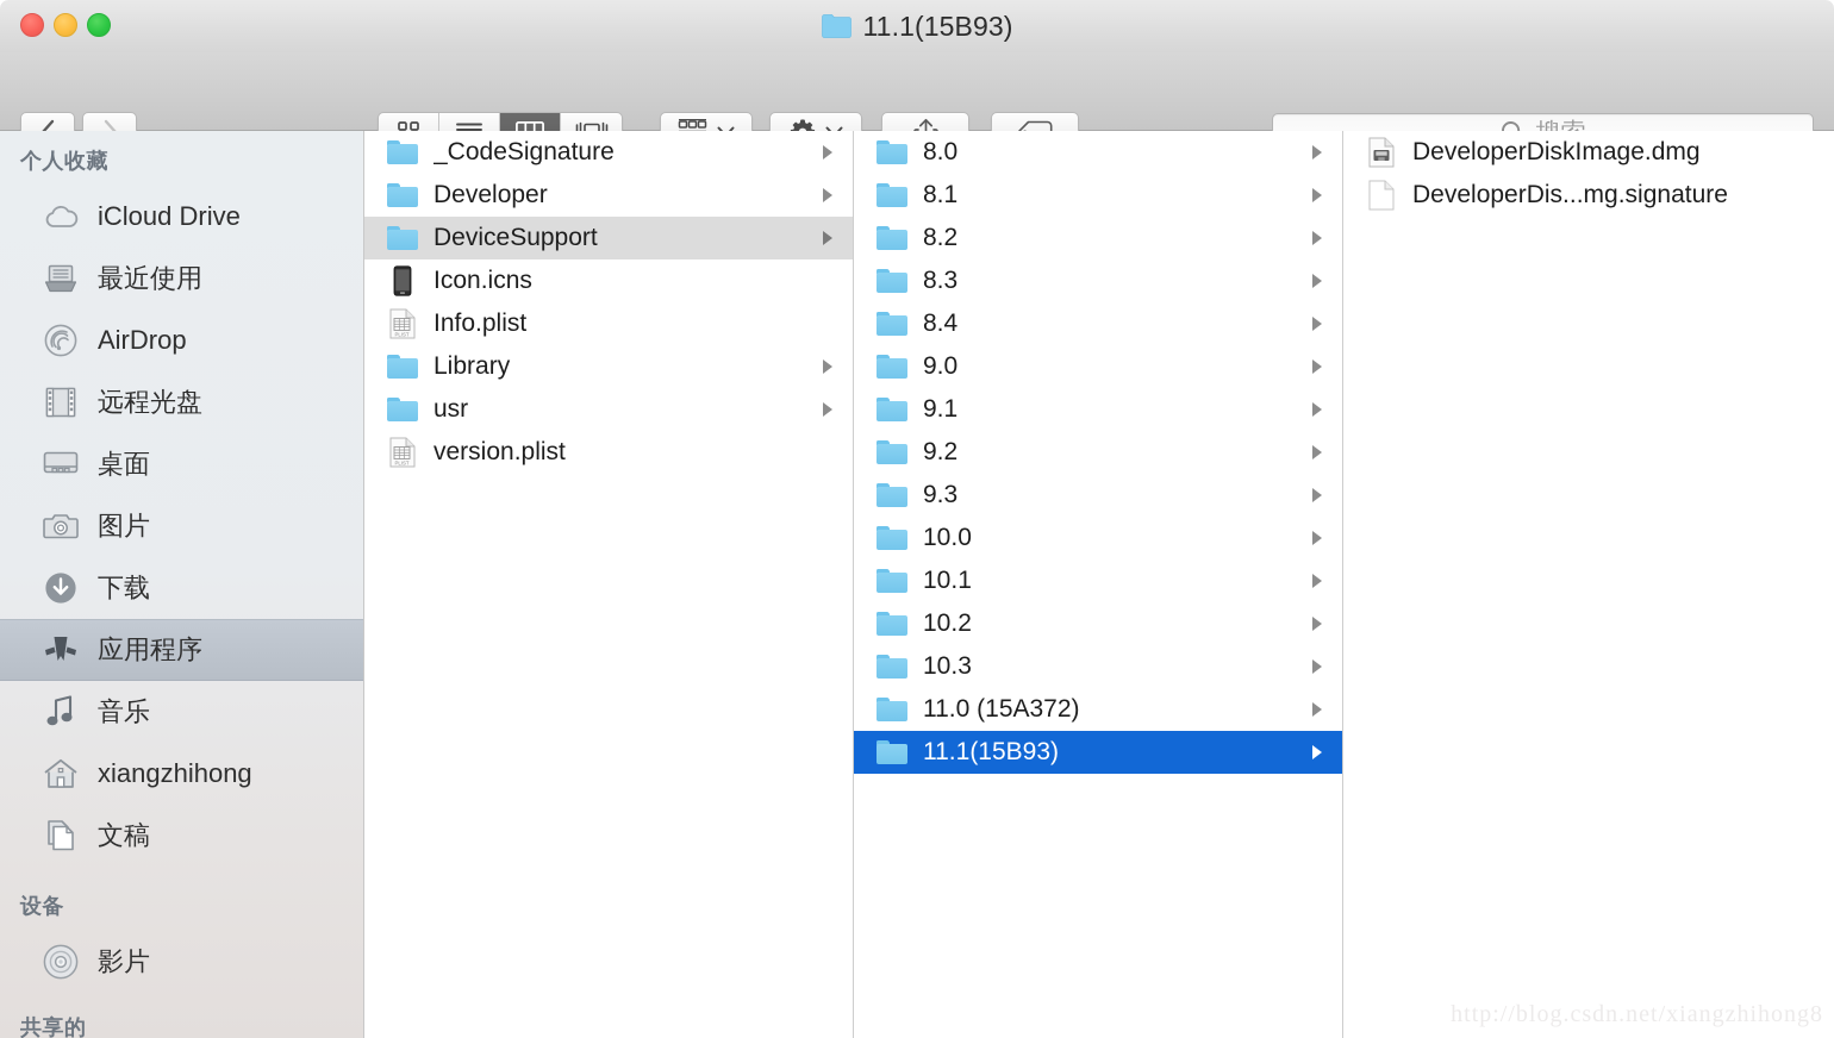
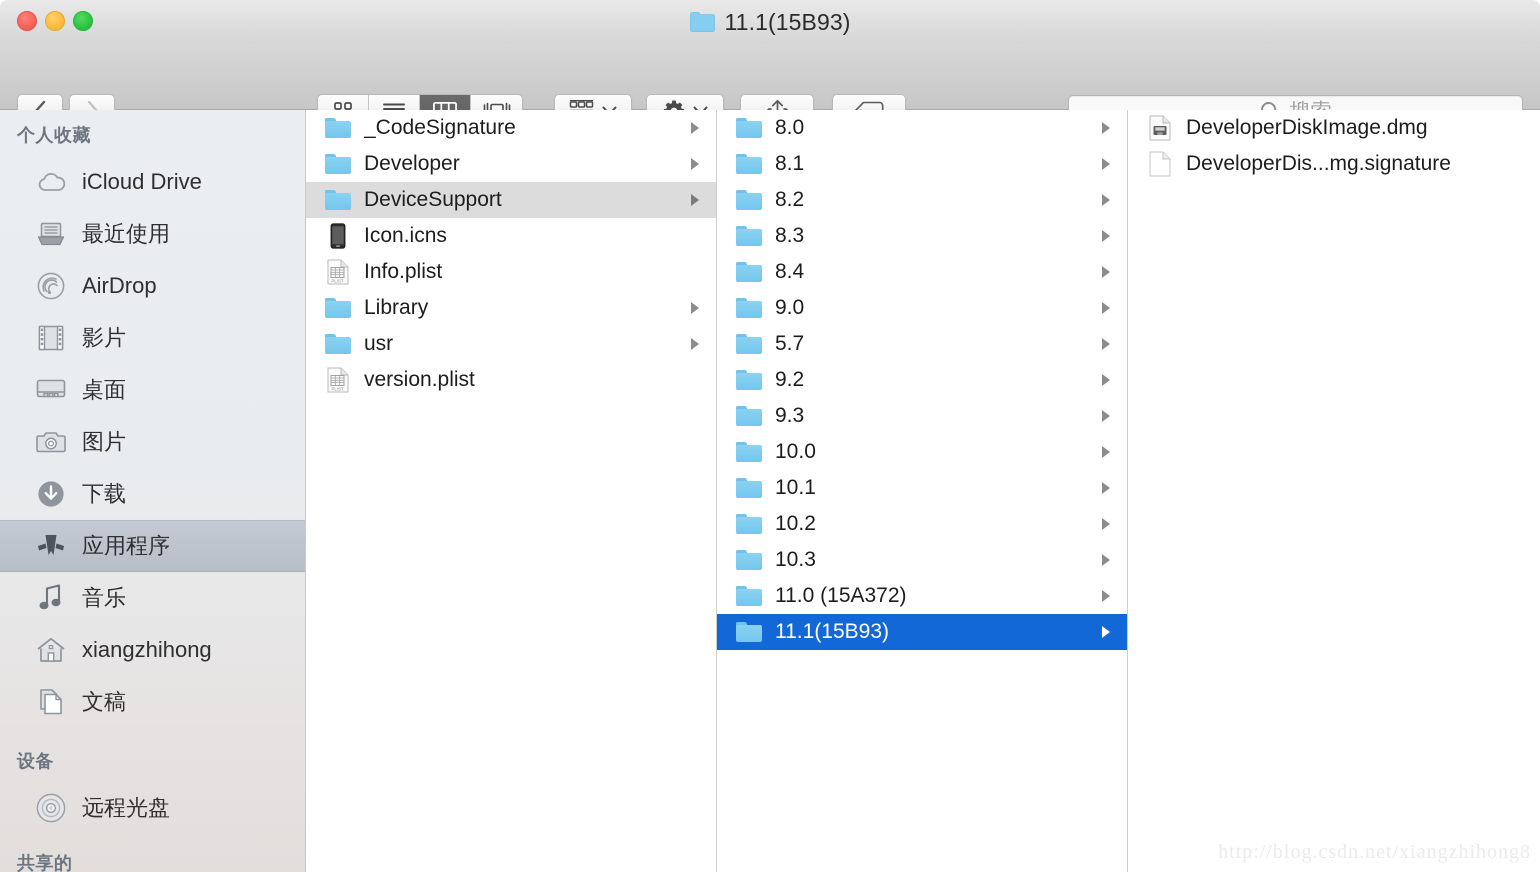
  11.1(15B93)
  个人收藏
  iCloud Drive
  最近使用
  AirDrop
- 远程光盘
+ 影片
  桌面
  图片
  下载
  应用程序
  音乐
  xiangzhihong
  文稿
  设备
- 影片
+ 远程光盘
  共享的
  _CodeSignature
  Developer
  DeviceSupport
  Icon.icns
  Info.plist
  Library
  usr
  version.plist
  8.0
  8.1
  8.2
  8.3
  8.4
  9.0
- 9.1
+ 5.7
  9.2
  9.3
  10.0
  10.1
  10.2
  10.3
  11.0 (15A372)
  11.1(15B93)
  DeveloperDiskImage.dmg
  DeveloperDis...mg.signature
